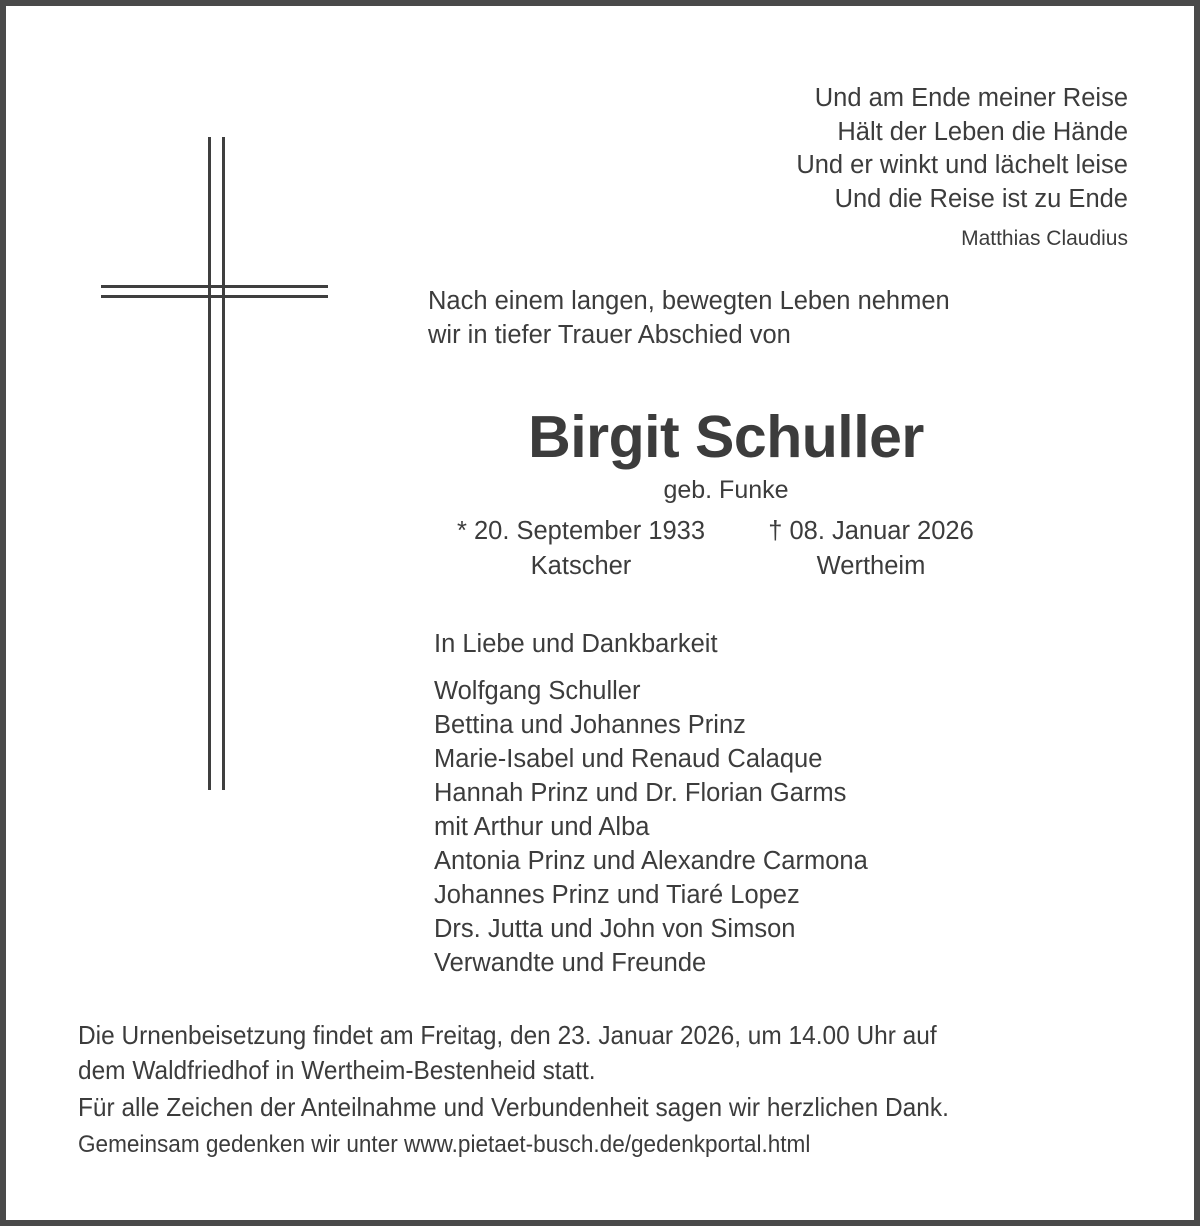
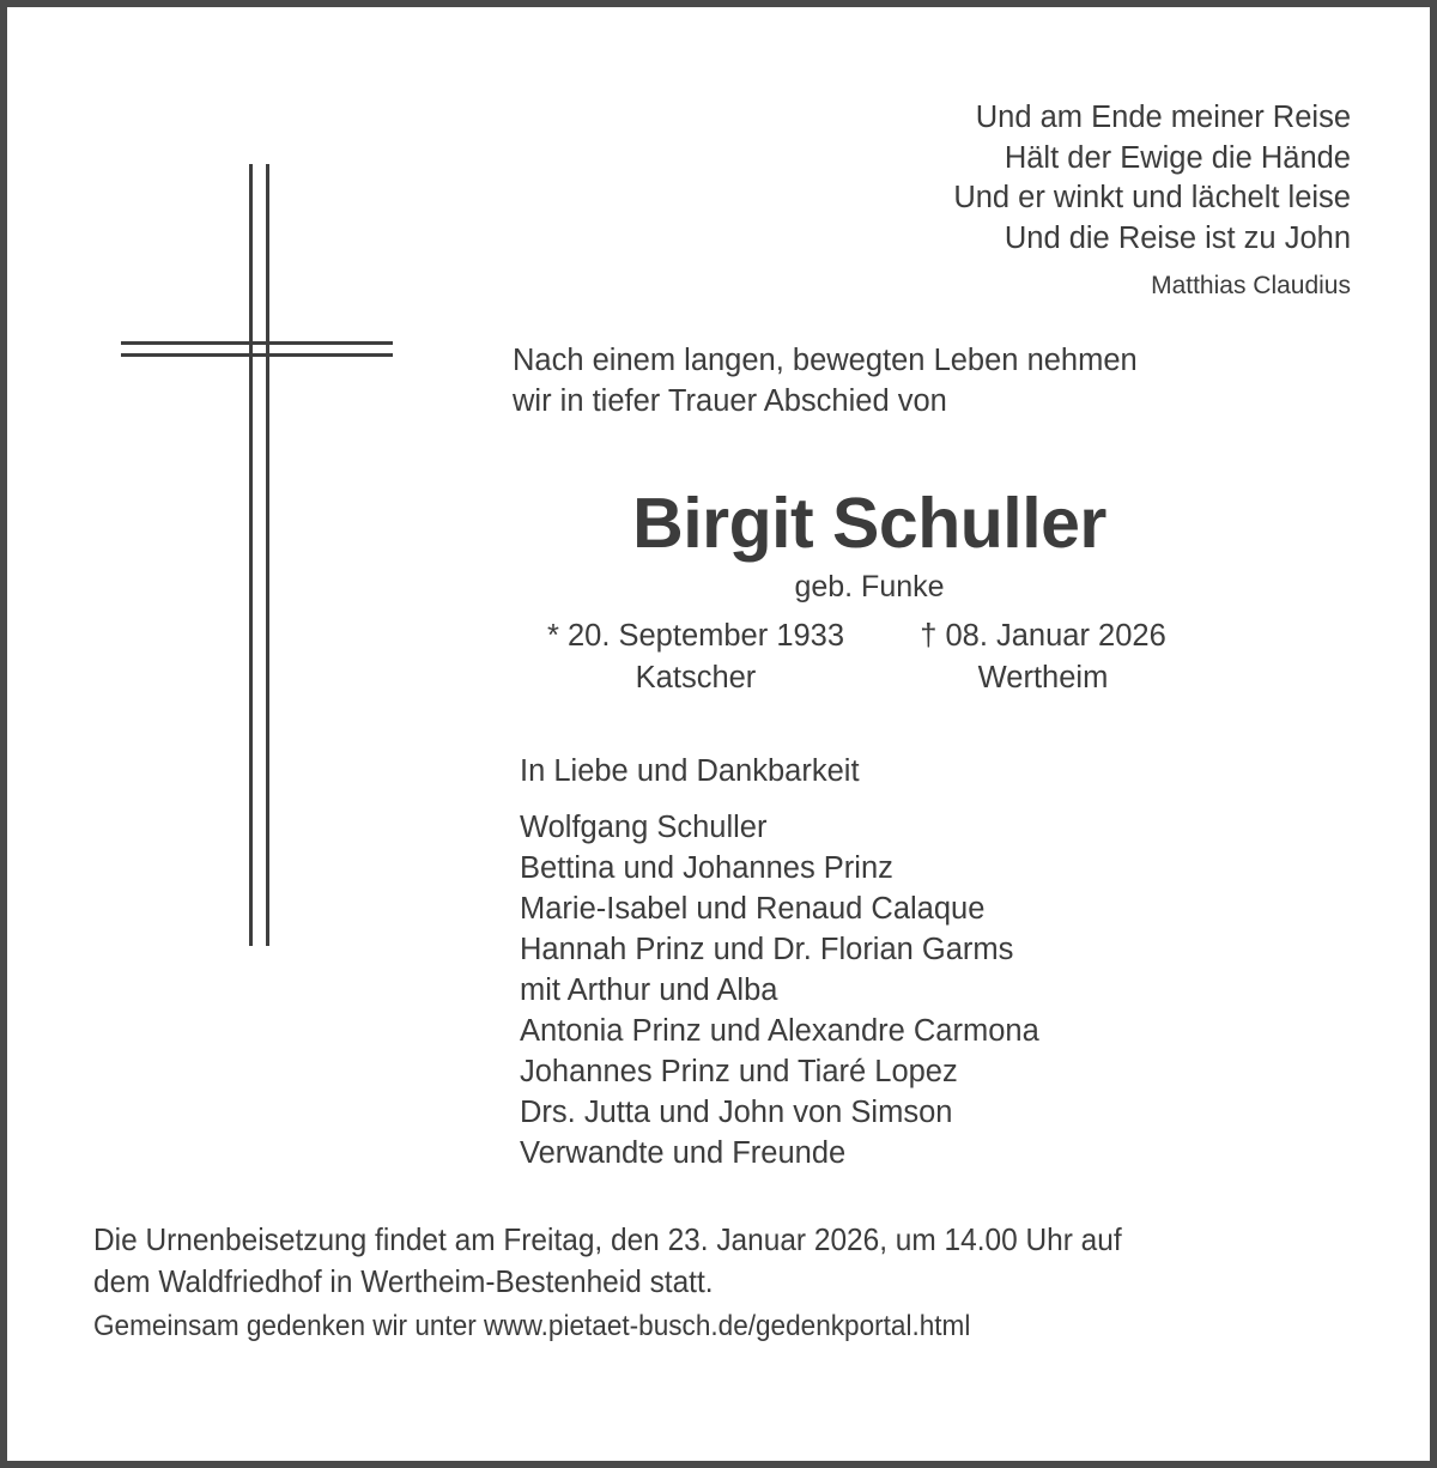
  Und am Ende meiner Reise
- Hält der Leben die Hände
+ Hält der Ewige die Hände
  Und er winkt und lächelt leise
- Und die Reise ist zu Ende
+ Und die Reise ist zu John
  Matthias Claudius
  Nach einem langen, bewegten Leben nehmen
  wir in tiefer Trauer Abschied von
  Birgit Schuller
  geb. Funke
  * 20. September 1933
  Katscher
  † 08. Januar 2026
  Wertheim
  In Liebe und Dankbarkeit
  Wolfgang Schuller
  Bettina und Johannes Prinz
  Marie-Isabel und Renaud Calaque
  Hannah Prinz und Dr. Florian Garms
  mit Arthur und Alba
  Antonia Prinz und Alexandre Carmona
  Johannes Prinz und Tiaré Lopez
  Drs. Jutta und John von Simson
  Verwandte und Freunde
  Die Urnenbeisetzung findet am Freitag, den 23. Januar 2026, um 14.00 Uhr auf
  dem Waldfriedhof in Wertheim-Bestenheid statt.
- Für alle Zeichen der Anteilnahme und Verbundenheit sagen wir herzlichen Dank.
  Gemeinsam gedenken wir unter www.pietaet-busch.de/gedenkportal.html
